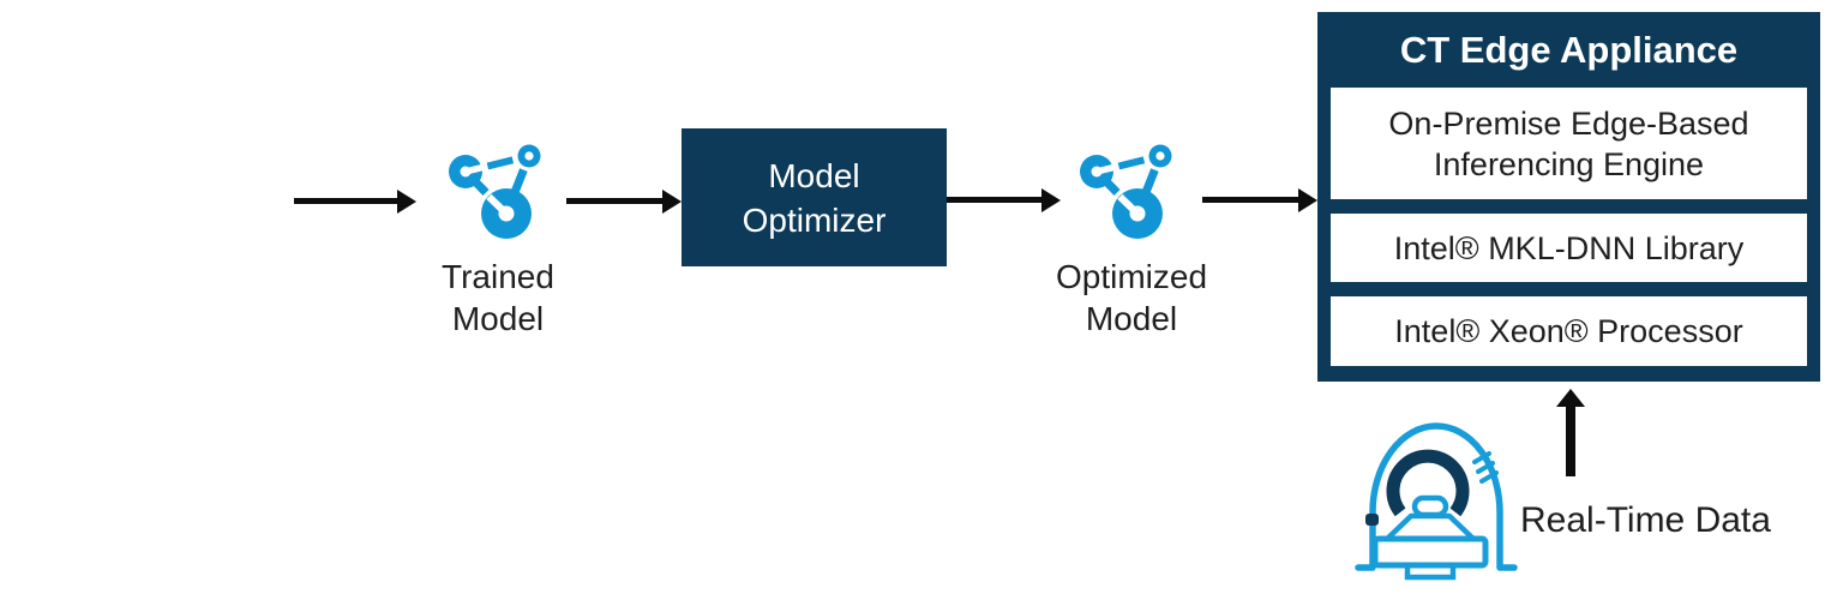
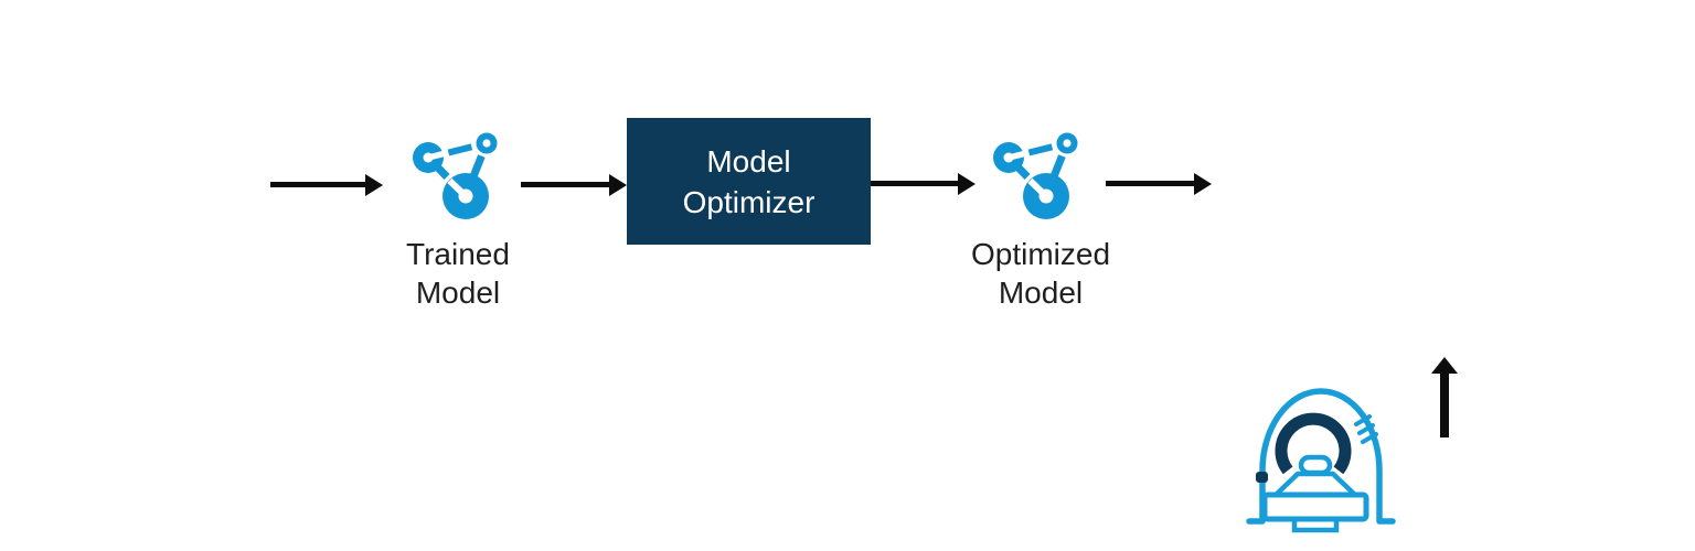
  Trained
  Model
  Model
  Optimizer
  Optimized
  Model
- CT Edge Appliance
- On-Premise Edge-Based
- Inferencing Engine
- Intel® MKL-DNN Library
- Intel® Xeon® Processor
- Real-Time Data
